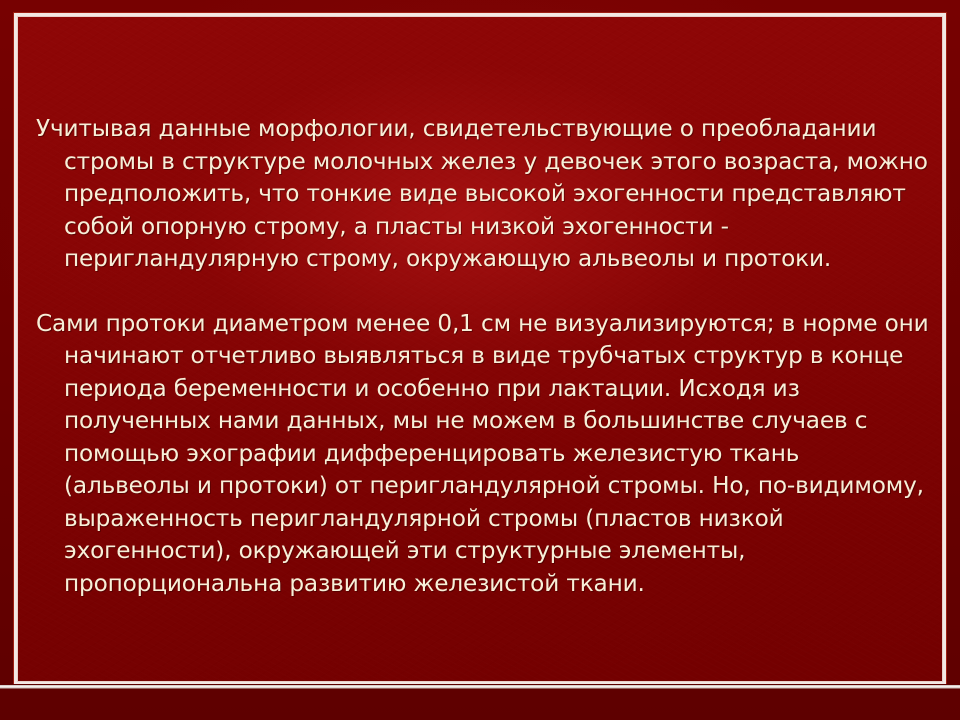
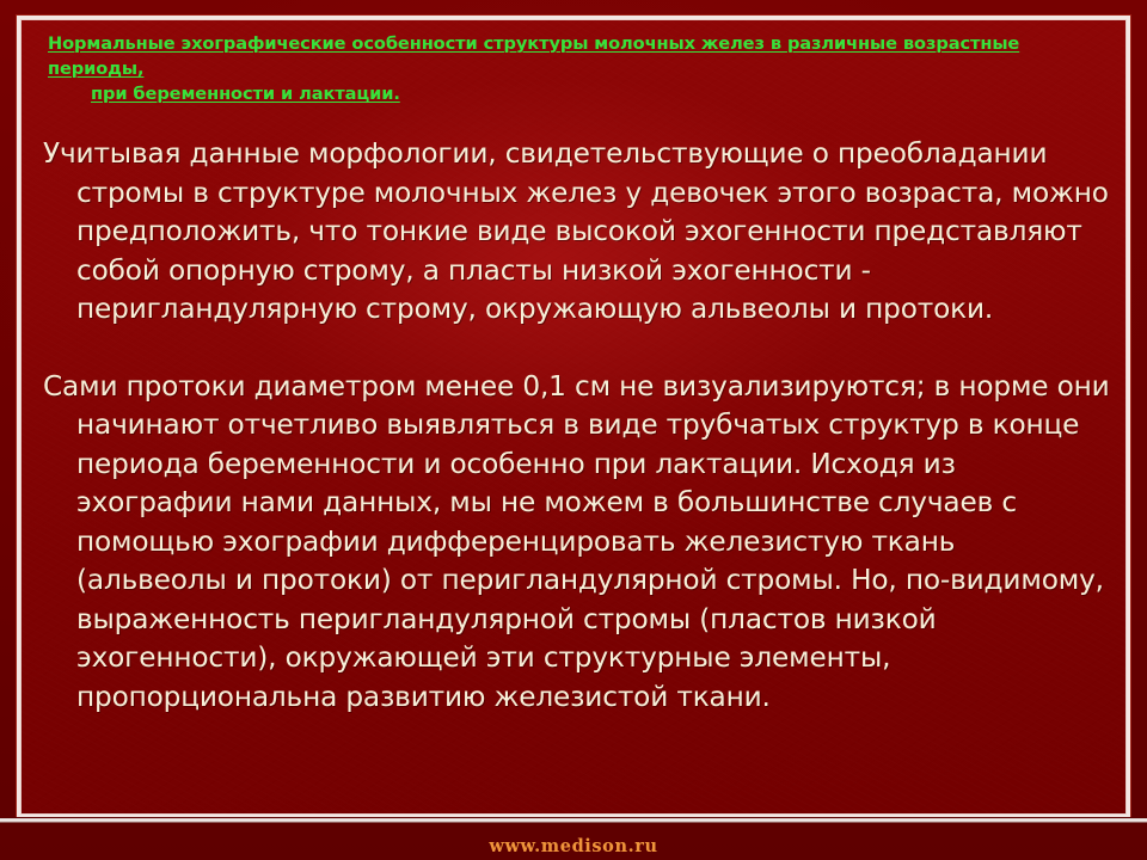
+ Нормальные эхографические особенности структуры молочных желез в различные возрастные периоды,
+ при беременности и лактации.
  Учитывая данные морфологии, свидетельствующие о преобладании стромы в структуре молочных желез у девочек этого возраста, можно предположить, что тонкие виде высокой эхогенности представляют собой опорную строму, а пласты низкой эхогенности - перигландулярную строму, окружающую альвеолы и протоки.
- Сами протоки диаметром менее 0,1 см не визуализируются; в норме они начинают отчетливо выявляться в виде трубчатых структур в конце периода беременности и особенно при лактации. Исходя из полученных нами данных, мы не можем в большинстве случаев с помощью эхографии дифференцировать железистую ткань (альвеолы и протоки) от перигландулярной стромы. Но, по-видимому, выраженность перигландулярной стромы (пластов низкой эхогенности), окружающей эти структурные элементы, пропорциональна развитию железистой ткани.
+ Сами протоки диаметром менее 0,1 см не визуализируются; в норме они начинают отчетливо выявляться в виде трубчатых структур в конце периода беременности и особенно при лактации. Исходя из эхографии нами данных, мы не можем в большинстве случаев с помощью эхографии дифференцировать железистую ткань (альвеолы и протоки) от перигландулярной стромы. Но, по-видимому, выраженность перигландулярной стромы (пластов низкой эхогенности), окружающей эти структурные элементы, пропорциональна развитию железистой ткани.
+ www.medison.ru
